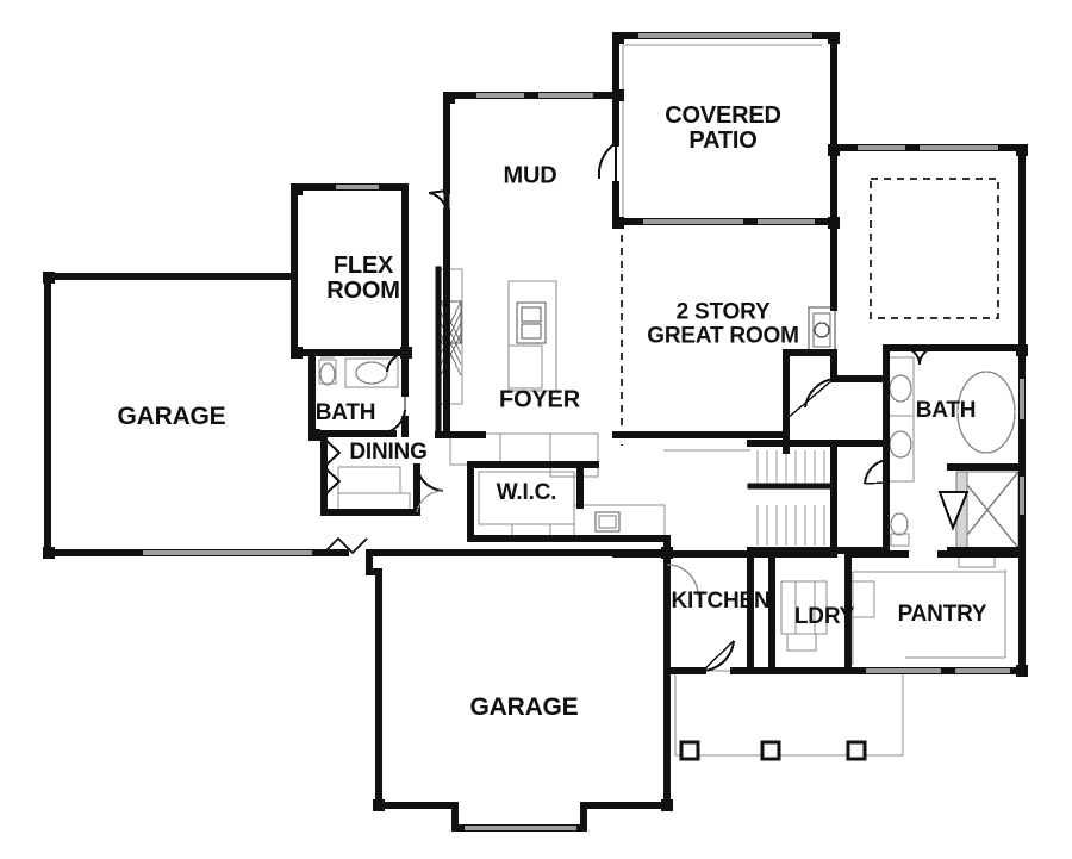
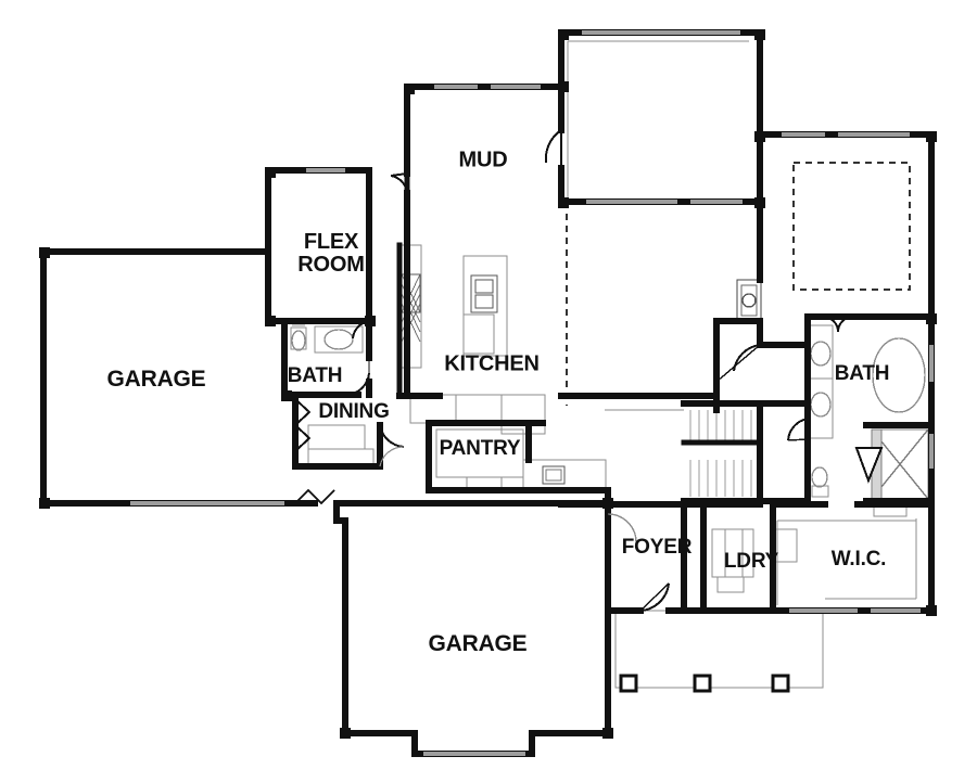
  GARAGE
  FLEX
  ROOM
  MUD
- COVERED
- PATIO
- 2 STORY
- GREAT ROOM
- FOYER
+ KITCHEN
  BATH
  BATH
  DINING
- W.I.C.
+ PANTRY
- KITCHEN
+ FOYER
  LDRY
- PANTRY
+ W.I.C.
  GARAGE
